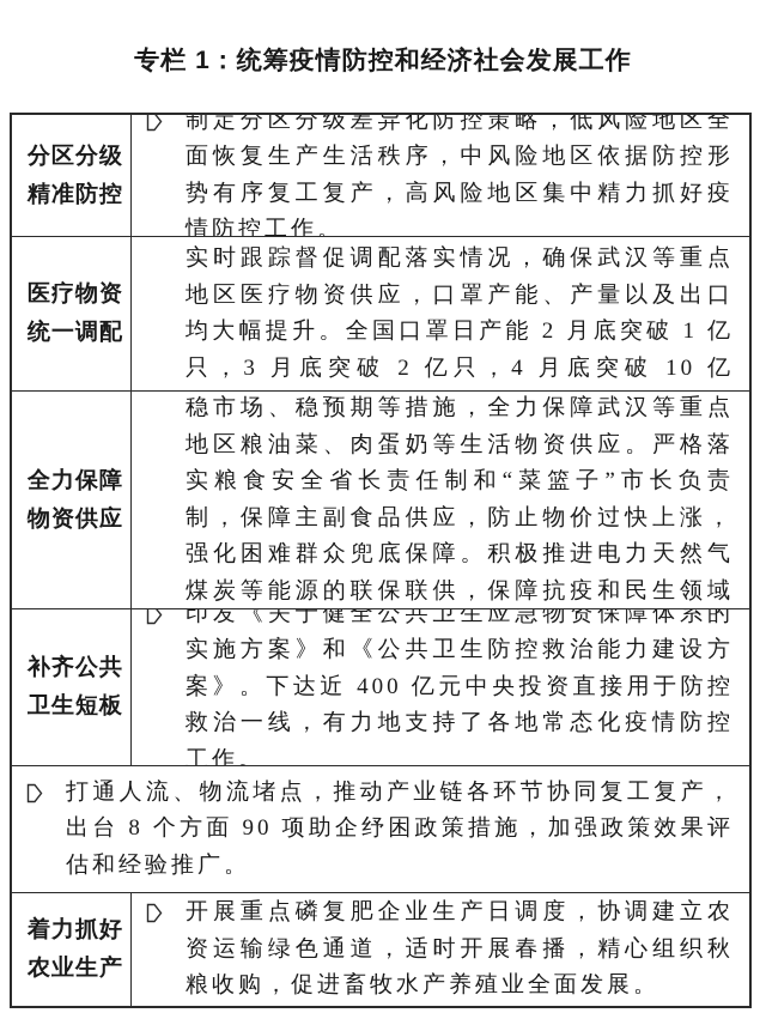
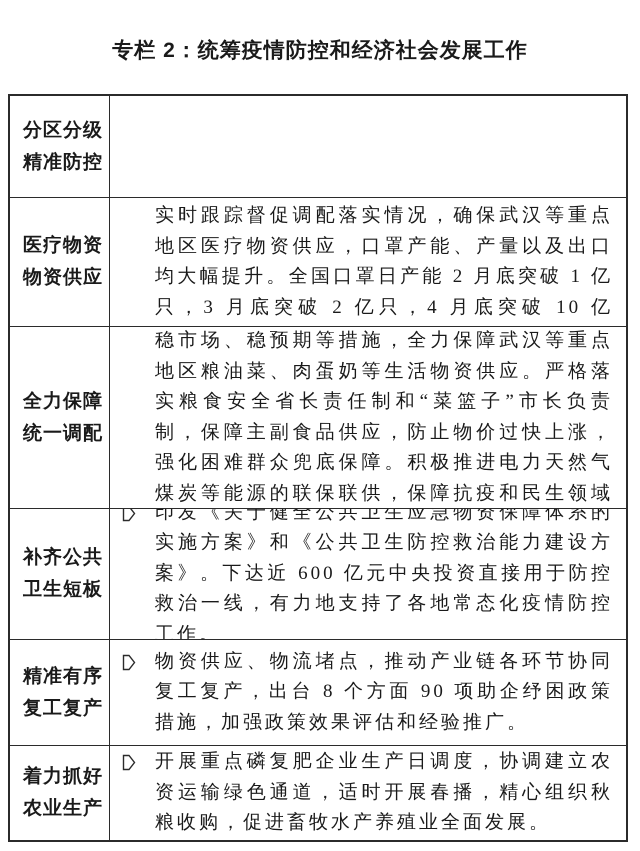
- 专栏 1：统筹疫情防控和经济社会发展工作
+ 专栏 2：统筹疫情防控和经济社会发展工作
  分区分级
  精准防控
- 制定分区分级差异化防控策略，低风险地区全面恢复生产生活秩序，中风险地区依据防控形势有序复工复产，高风险地区集中精力抓好疫情防控工作。
  医疗物资
- 统一调配
+ 物资供应
  实时跟踪督促调配落实情况，确保武汉等重点地区医疗物资供应，口罩产能、产量以及出口均大幅提升。全国口罩日产能 2 月底突破 1 亿只，3 月底突破 2 亿只，4 月底突破 10 亿
  全力保障
- 物资供应
+ 统一调配
  稳市场、稳预期等措施，全力保障武汉等重点地区粮油菜、肉蛋奶等生活物资供应。严格落实粮食安全省长责任制和“菜篮子”市长负责制，保障主副食品供应，防止物价过快上涨，强化困难群众兜底保障。积极推进电力天然气煤炭等能源的联保联供，保障抗疫和民生领域
  补齐公共
  卫生短板
- 印发《关于健全公共卫生应急物资保障体系的实施方案》和《公共卫生防控救治能力建设方案》。下达近 400 亿元中央投资直接用于防控救治一线，有力地支持了各地常态化疫情防控工作。
+ 印发《关于健全公共卫生应急物资保障体系的实施方案》和《公共卫生防控救治能力建设方案》。下达近 600 亿元中央投资直接用于防控救治一线，有力地支持了各地常态化疫情防控工作。
+ 精准有序
+ 复工复产
- 打通人流、物流堵点，推动产业链各环节协同复工复产，出台 8 个方面 90 项助企纾困政策措施，加强政策效果评估和经验推广。
+ 物资供应、物流堵点，推动产业链各环节协同复工复产，出台 8 个方面 90 项助企纾困政策措施，加强政策效果评估和经验推广。
  着力抓好
  农业生产
  开展重点磷复肥企业生产日调度，协调建立农资运输绿色通道，适时开展春播，精心组织秋粮收购，促进畜牧水产养殖业全面发展。
